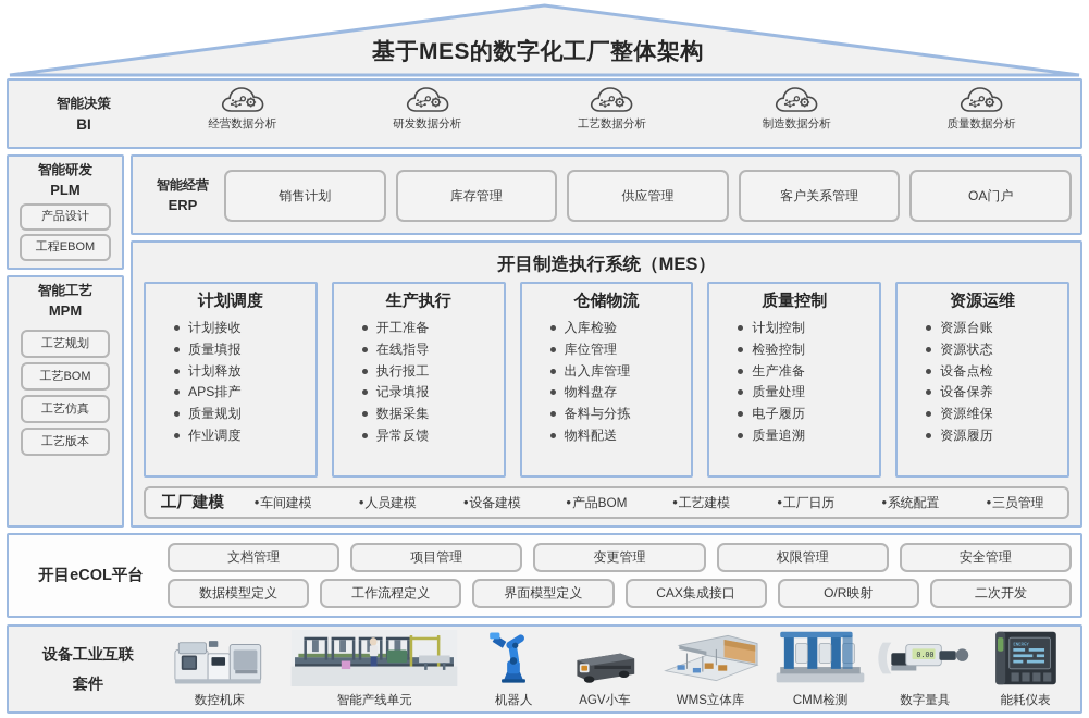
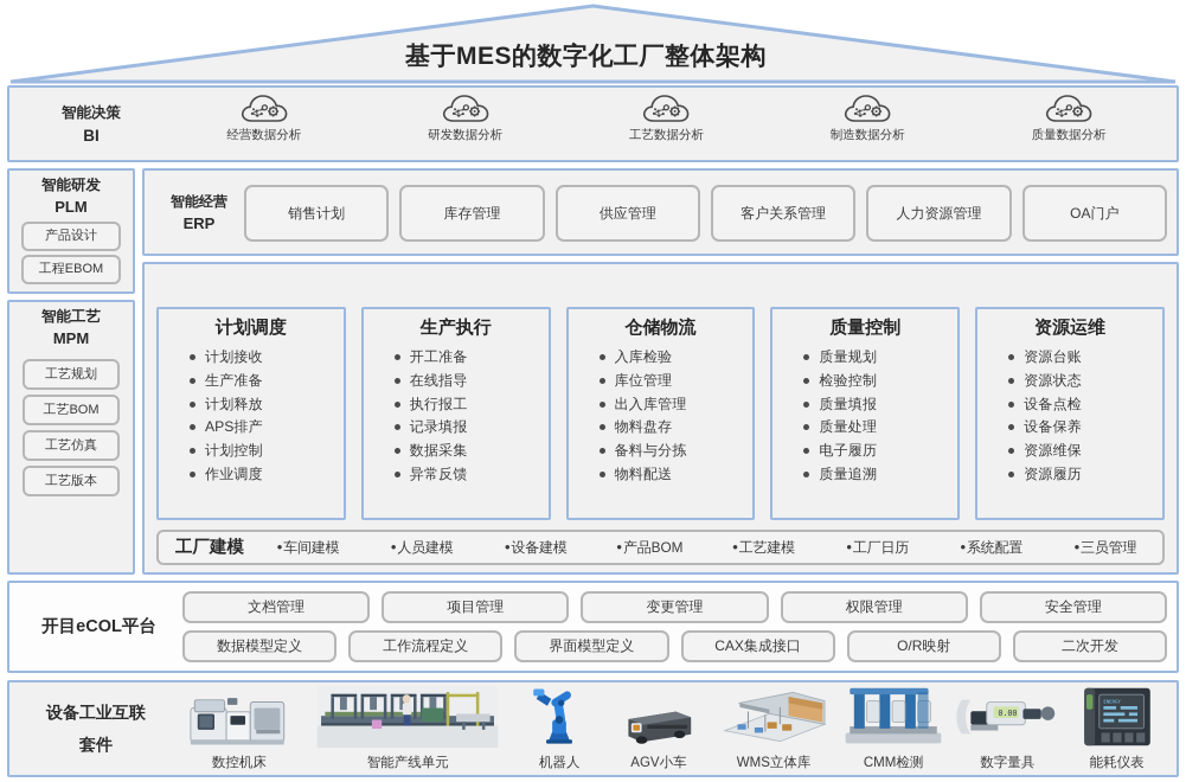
  基于MES的数字化工厂整体架构
  智能决策
  BI
  经营数据分析
  研发数据分析
  工艺数据分析
  制造数据分析
  质量数据分析
  智能研发
  PLM
  产品设计
  工程EBOM
  智能工艺
  MPM
  工艺规划
  工艺BOM
  工艺仿真
  工艺版本
  智能经营
  ERP
  销售计划
  库存管理
  供应管理
  客户关系管理
+ 人力资源管理
  OA门户
- 开目制造执行系统（MES）
  计划调度
  计划接收
- 质量填报
+ 生产准备
  计划释放
  APS排产
- 质量规划
+ 计划控制
  作业调度
  生产执行
  开工准备
  在线指导
  执行报工
  记录填报
  数据采集
  异常反馈
  仓储物流
  入库检验
  库位管理
  出入库管理
  物料盘存
  备料与分拣
  物料配送
  质量控制
- 计划控制
+ 质量规划
  检验控制
- 生产准备
+ 质量填报
  质量处理
  电子履历
  质量追溯
  资源运维
  资源台账
  资源状态
  设备点检
  设备保养
  资源维保
  资源履历
  工厂建模
  车间建模
  人员建模
  设备建模
  产品BOM
  工艺建模
  工厂日历
  系统配置
  三员管理
  开目eCOL平台
  文档管理
  项目管理
  变更管理
  权限管理
  安全管理
  数据模型定义
  工作流程定义
  界面模型定义
  CAX集成接口
  O/R映射
  二次开发
  设备工业互联
  套件
  数控机床
  智能产线单元
  机器人
  AGV小车
  WMS立体库
  CMM检测
  0.00
  数字量具
  能耗仪表
